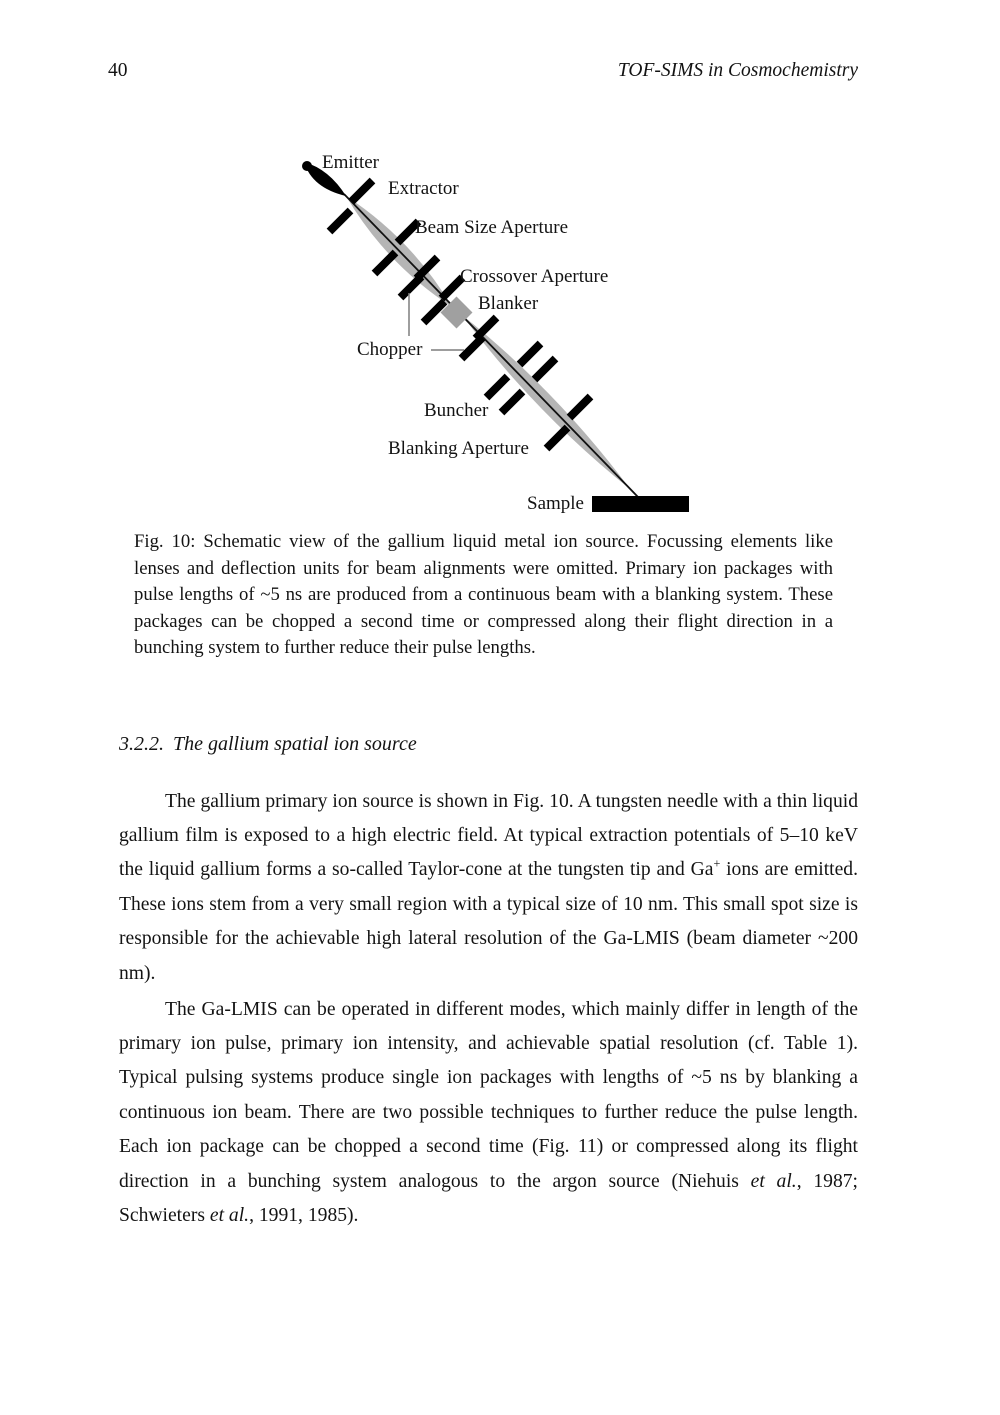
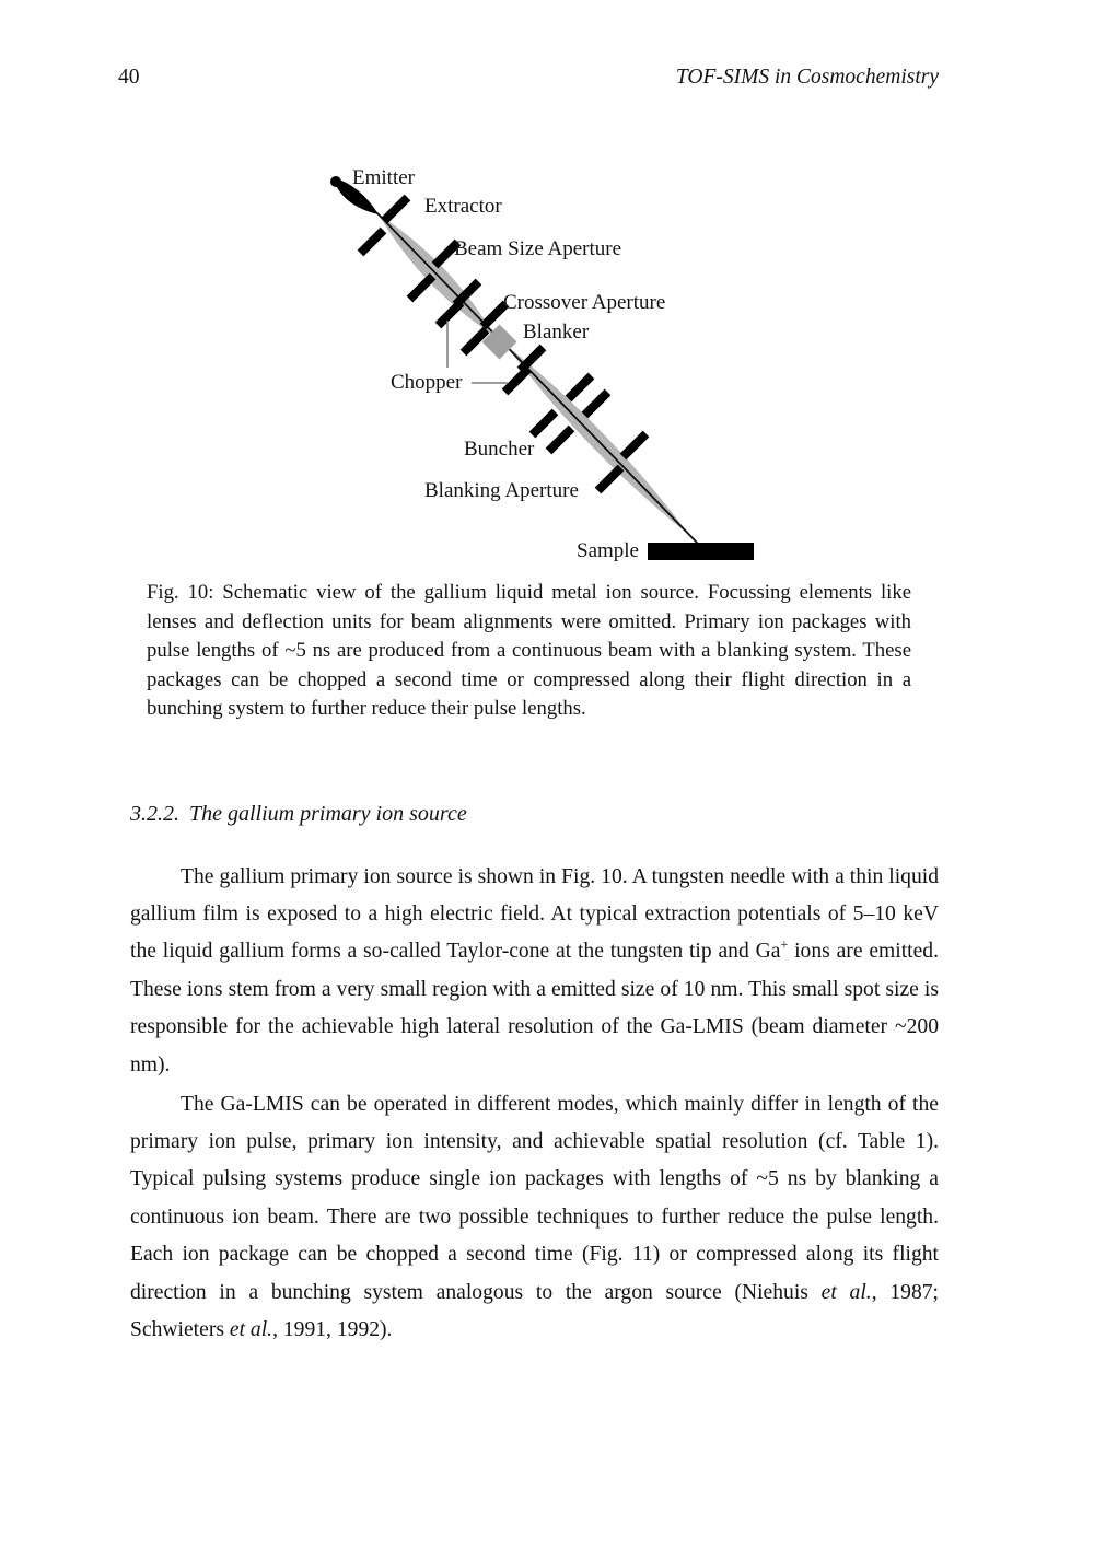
  40
  TOF-SIMS in Cosmochemistry
  Emitter
  Extractor
  Beam Size Aperture
  Crossover Aperture
  Blanker
  Chopper
  Buncher
  Blanking Aperture
  Sample
  Fig. 10: Schematic view of the gallium liquid metal ion source. Focussing elements like lenses and deflection units for beam alignments were omitted. Primary ion packages with pulse lengths of ~5 ns are produced from a continuous beam with a blanking system. These packages can be chopped a second time or compressed along their flight direction in a bunching system to further reduce their pulse lengths.
- 3.2.2. The gallium spatial ion source
+ 3.2.2. The gallium primary ion source
- The gallium primary ion source is shown in Fig. 10. A tungsten needle with a thin liquid gallium film is exposed to a high electric field. At typical extraction potentials of 5–10 keV the liquid gallium forms a so-called Taylor-cone at the tungsten tip and Ga+ ions are emitted. These ions stem from a very small region with a typical size of 10 nm. This small spot size is responsible for the achievable high lateral resolution of the Ga-LMIS (beam diameter ~200 nm).
+ The gallium primary ion source is shown in Fig. 10. A tungsten needle with a thin liquid gallium film is exposed to a high electric field. At typical extraction potentials of 5–10 keV the liquid gallium forms a so-called Taylor-cone at the tungsten tip and Ga+ ions are emitted. These ions stem from a very small region with a emitted size of 10 nm. This small spot size is responsible for the achievable high lateral resolution of the Ga-LMIS (beam diameter ~200 nm).
- The Ga-LMIS can be operated in different modes, which mainly differ in length of the primary ion pulse, primary ion intensity, and achievable spatial resolution (cf. Table 1). Typical pulsing systems produce single ion packages with lengths of ~5 ns by blanking a continuous ion beam. There are two possible techniques to further reduce the pulse length. Each ion package can be chopped a second time (Fig. 11) or compressed along its flight direction in a bunching system analogous to the argon source (Niehuis et al., 1987; Schwieters et al., 1991, 1985).
+ The Ga-LMIS can be operated in different modes, which mainly differ in length of the primary ion pulse, primary ion intensity, and achievable spatial resolution (cf. Table 1). Typical pulsing systems produce single ion packages with lengths of ~5 ns by blanking a continuous ion beam. There are two possible techniques to further reduce the pulse length. Each ion package can be chopped a second time (Fig. 11) or compressed along its flight direction in a bunching system analogous to the argon source (Niehuis et al., 1987; Schwieters et al., 1991, 1992).
